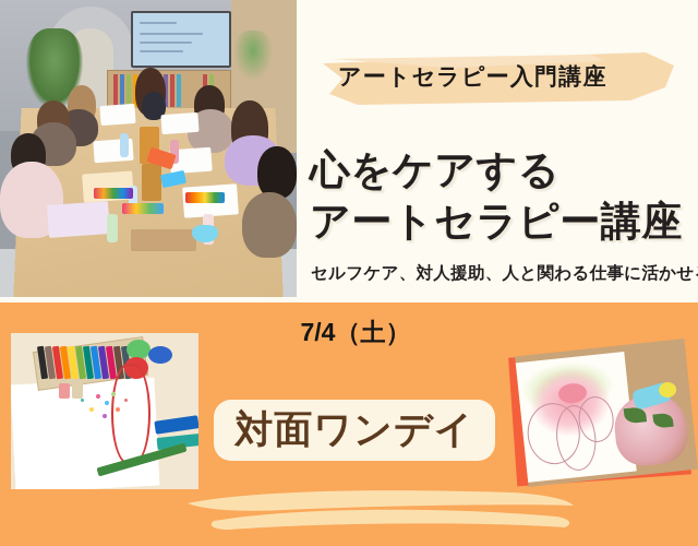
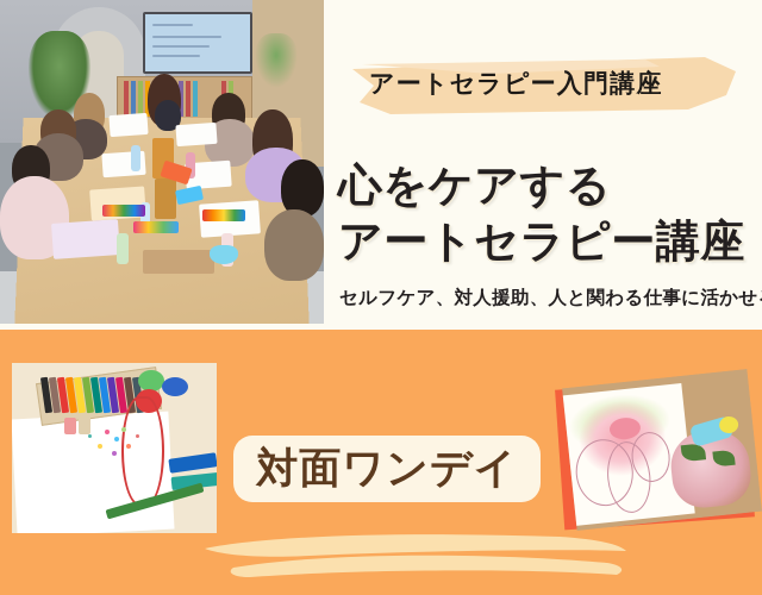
  アートセラピー入門講座
  心をケアする
  アートセラピー講座
  セルフケア、対人援助、人と関わる仕事に活かせ
- 7/4（土）
  対面ワンデイ
